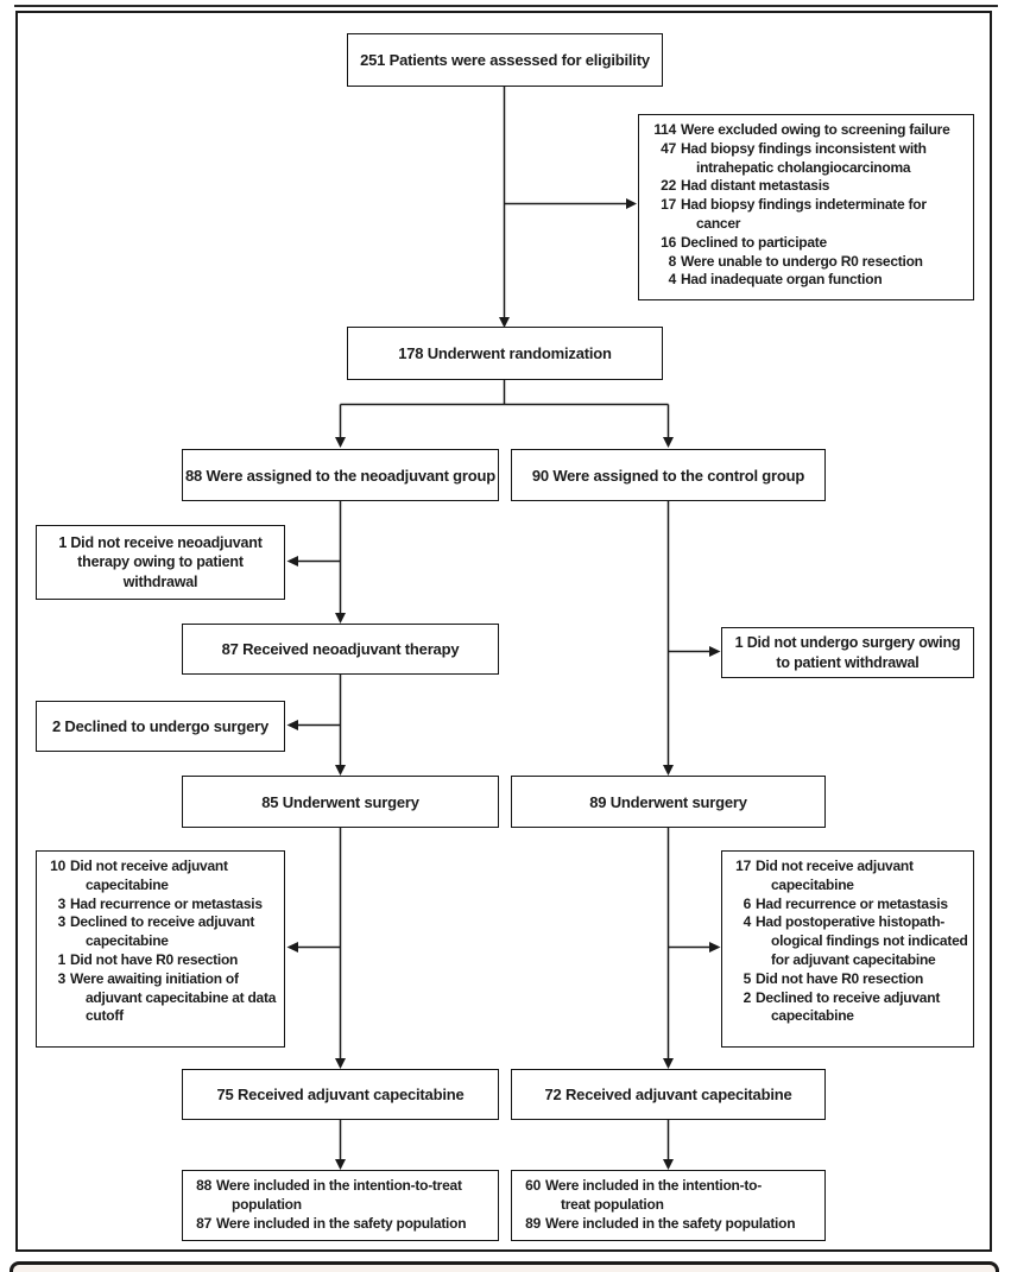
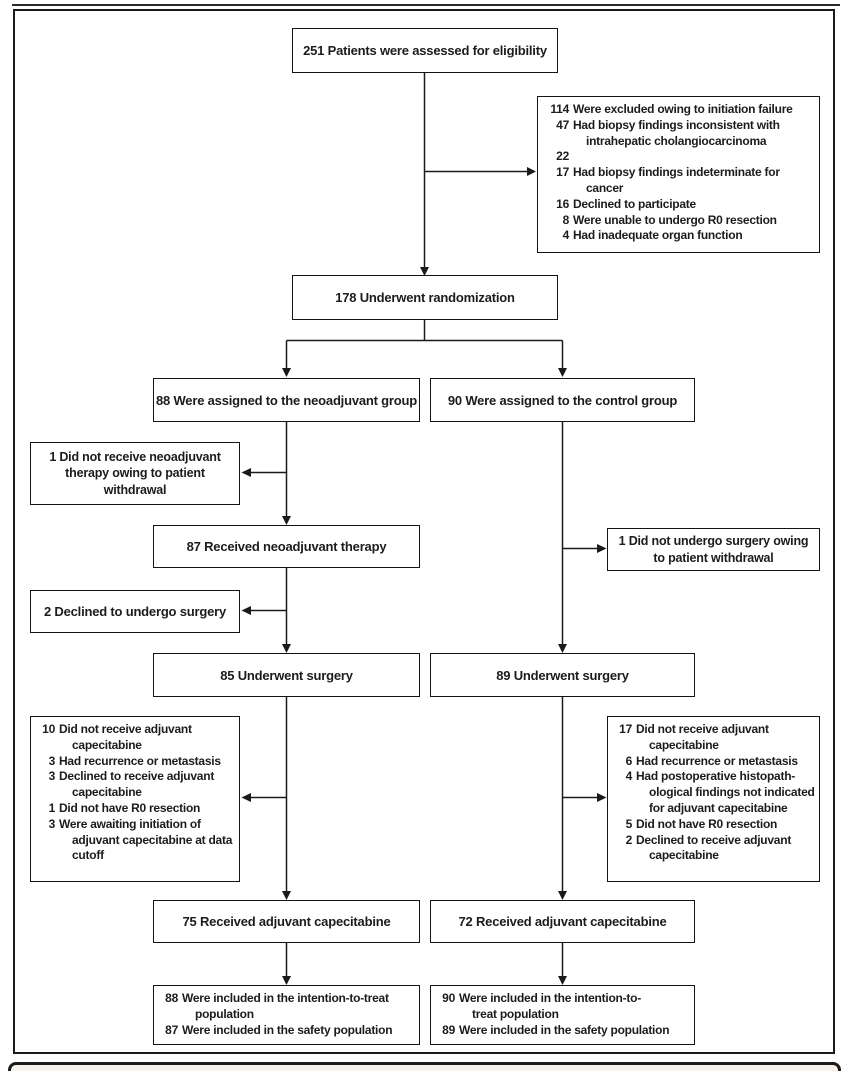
  251 Patients were assessed for eligibility
  114
- Were excluded owing to screening failure
+ Were excluded owing to initiation failure
  47
  Had biopsy findings inconsistent with
  intrahepatic cholangiocarcinoma
  22
- Had distant metastasis
  17
  Had biopsy findings indeterminate for
  cancer
  16
  Declined to participate
  8
  Were unable to undergo R0 resection
  4
  Had inadequate organ function
  178 Underwent randomization
  88 Were assigned to the neoadjuvant group
  90 Were assigned to the control group
  1 Did not receive neoadjuvant
  therapy owing to patient
  withdrawal
  87 Received neoadjuvant therapy
  1 Did not undergo surgery owing
  to patient withdrawal
  2 Declined to undergo surgery
  85 Underwent surgery
  89 Underwent surgery
  10
  Did not receive adjuvant
  capecitabine
  3
  Had recurrence or metastasis
  3
  Declined to receive adjuvant
  capecitabine
  1
  Did not have R0 resection
  3
  Were awaiting initiation of
  adjuvant capecitabine at data
  cutoff
  17
  Did not receive adjuvant
  capecitabine
  6
  Had recurrence or metastasis
  4
  Had postoperative histopath-
  ological findings not indicated
  for adjuvant capecitabine
  5
  Did not have R0 resection
  2
  Declined to receive adjuvant
  capecitabine
  75 Received adjuvant capecitabine
  72 Received adjuvant capecitabine
  88
  Were included in the intention-to-treat
  population
  87
  Were included in the safety population
- 60
+ 90
  Were included in the intention-to-
  treat population
  89
  Were included in the safety population
